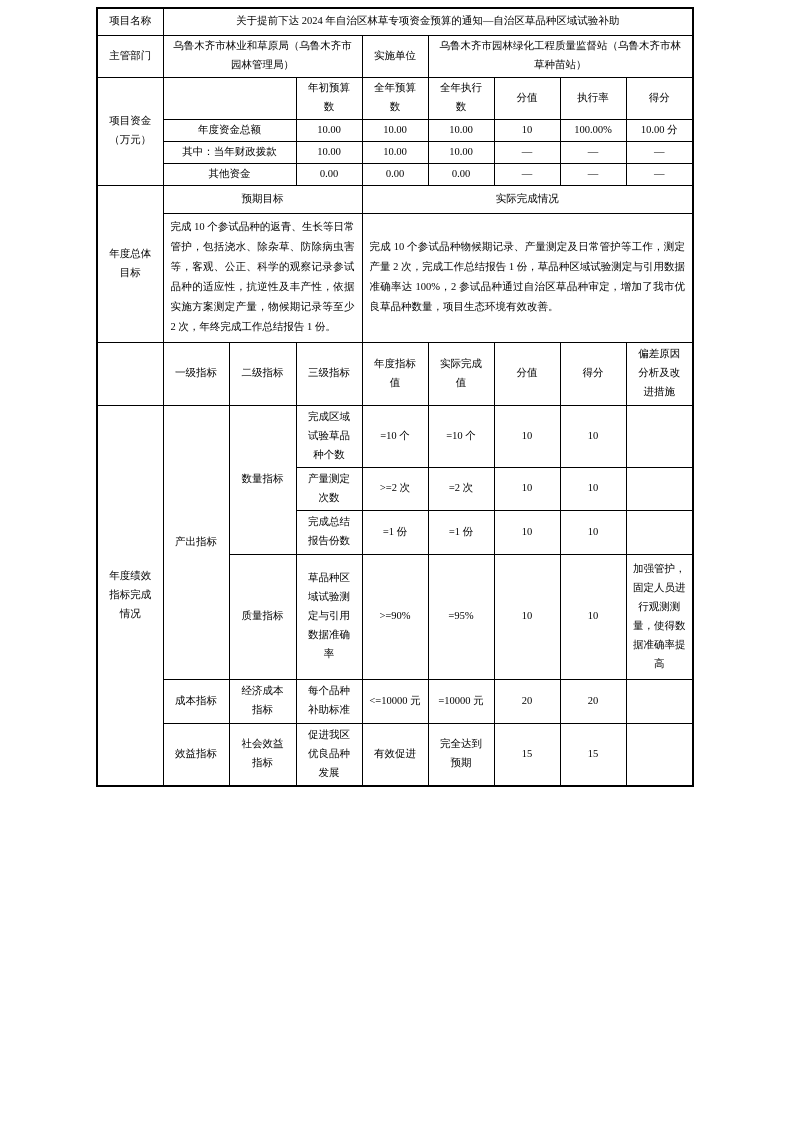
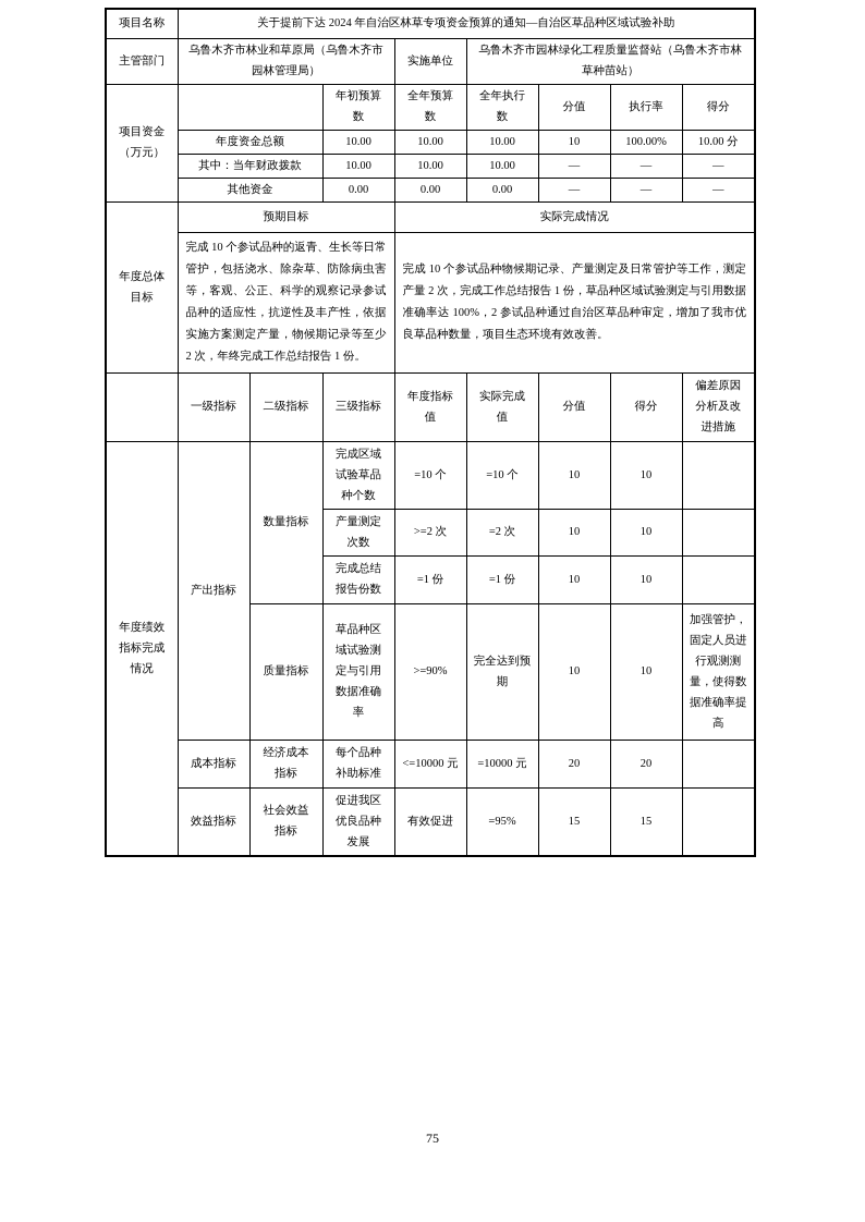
  项目名称	关于提前下达 2024 年自治区林草专项资金预算的通知—自治区草品种区域试验补助
  主管部门	乌鲁木齐市林业和草原局（乌鲁木齐市园林管理局）	实施单位	乌鲁木齐市园林绿化工程质量监督站（乌鲁木齐市林草种苗站）
  项目资金（万元）		年初预算数	全年预算数	全年执行数	分值	执行率	得分
  年度资金总额	10.00	10.00	10.00	10	100.00%	10.00 分
  其中：当年财政拨款	10.00	10.00	10.00	—	—	—
  其他资金	0.00	0.00	0.00	—	—	—
  年度总体目标	预期目标	实际完成情况
  完成 10 个参试品种的返青、生长等日常管护，包括浇水、除杂草、防除病虫害等，客观、公正、科学的观察记录参试品种的适应性，抗逆性及丰产性，依据实施方案测定产量，物候期记录等至少 2 次，年终完成工作总结报告 1 份。	完成 10 个参试品种物候期记录、产量测定及日常管护等工作，测定产量 2 次，完成工作总结报告 1 份，草品种区域试验测定与引用数据准确率达 100%，2 参试品种通过自治区草品种审定，增加了我市优良草品种数量，项目生态环境有效改善。
  	一级指标	二级指标	三级指标	年度指标值	实际完成值	分值	得分	偏差原因分析及改进措施
  年度绩效指标完成情况	产出指标	数量指标	完成区域试验草品种个数	=10 个	=10 个	10	10
  产量测定次数	>=2 次	=2 次	10	10
  完成总结报告份数	=1 份	=1 份	10	10
- 质量指标	草品种区域试验测定与引用数据准确率	>=90%	=95%	10	10	加强管护，固定人员进行观测测量，使得数据准确率提高
+ 质量指标	草品种区域试验测定与引用数据准确率	>=90%	完全达到预期	10	10	加强管护，固定人员进行观测测量，使得数据准确率提高
  成本指标	经济成本指标	每个品种补助标准	<=10000 元	=10000 元	20	20
- 效益指标	社会效益指标	促进我区优良品种发展	有效促进	完全达到预期	15	15
+ 效益指标	社会效益指标	促进我区优良品种发展	有效促进	=95%	15	15
+ 75
